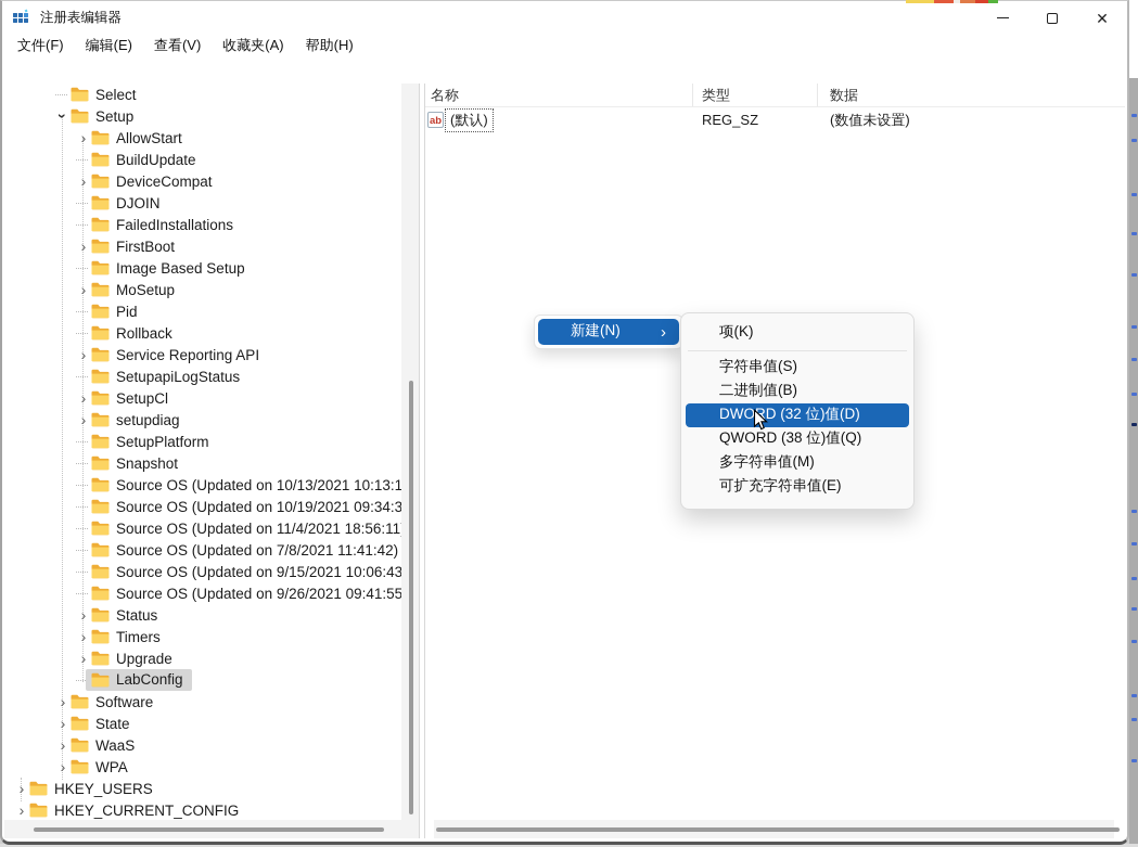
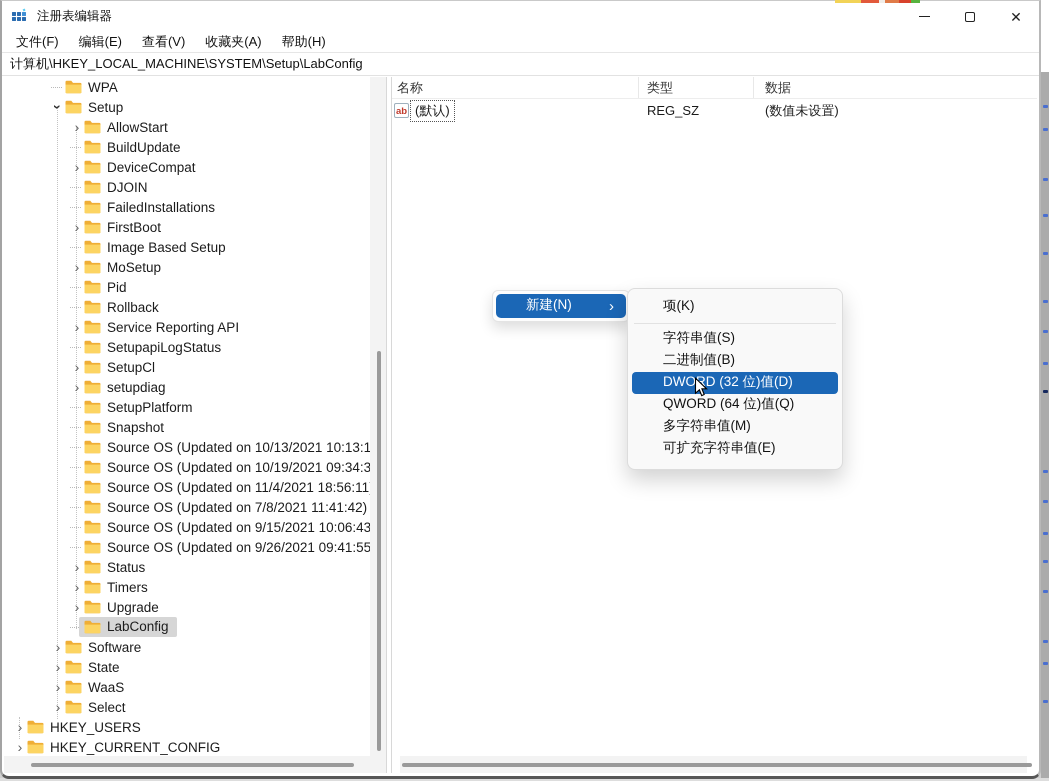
  注册表编辑器
  ✕
  文件(F)
  编辑(E)
  查看(V)
  收藏夹(A)
  帮助(H)
+ 计算机\HKEY_LOCAL_MACHINE\SYSTEM\Setup\LabConfig
- Select
+ WPA
  Setup
  ›
  AllowStart
  BuildUpdate
  ›
  DeviceCompat
  DJOIN
  FailedInstallations
  ›
  FirstBoot
  Image Based Setup
  ›
  MoSetup
  Pid
  Rollback
  ›
  Service Reporting API
  SetupapiLogStatus
  ›
  SetupCl
  ›
  setupdiag
  SetupPlatform
  Snapshot
  Source OS (Updated on 10/13/2021 10:13:1
  Source OS (Updated on 10/19/2021 09:34:3
  Source OS (Updated on 11/4/2021 18:56:11
  Source OS (Updated on 7/8/2021 11:41:42)
  Source OS (Updated on 9/15/2021 10:06:43
  Source OS (Updated on 9/26/2021 09:41:55
  ›
  Status
  ›
  Timers
  ›
  Upgrade
  LabConfig
  ›
  Software
  ›
  State
  ›
  WaaS
  ›
- WPA
+ Select
  ›
  HKEY_USERS
  ›
  HKEY_CURRENT_CONFIG
  名称
  类型
  数据
  ab
  (默认)
  REG_SZ
  (数值未设置)
  新建(N)
  ›
  项(K)
  字符串值(S)
  二进制值(B)
  DWORD (32 位)值(D)
- QWORD (38 位)值(Q)
+ QWORD (64 位)值(Q)
  多字符串值(M)
  可扩充字符串值(E)
